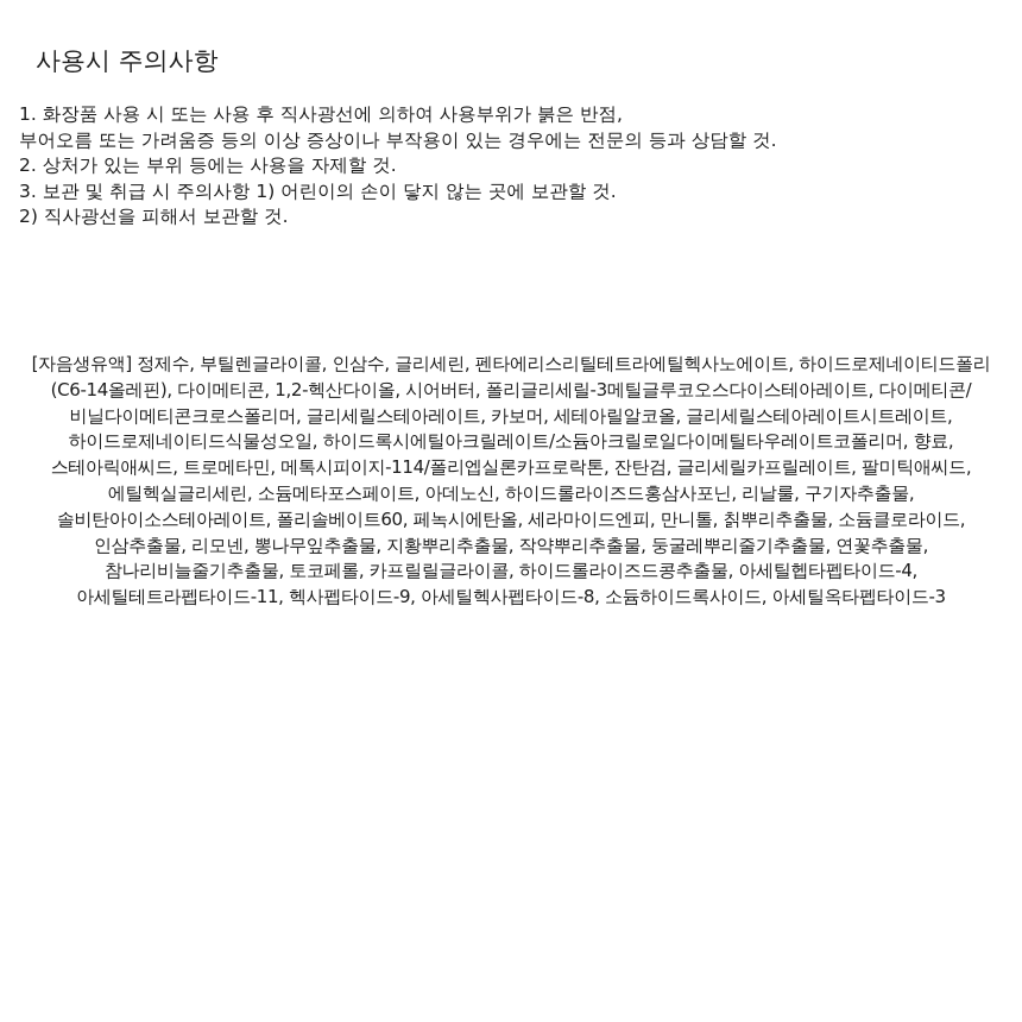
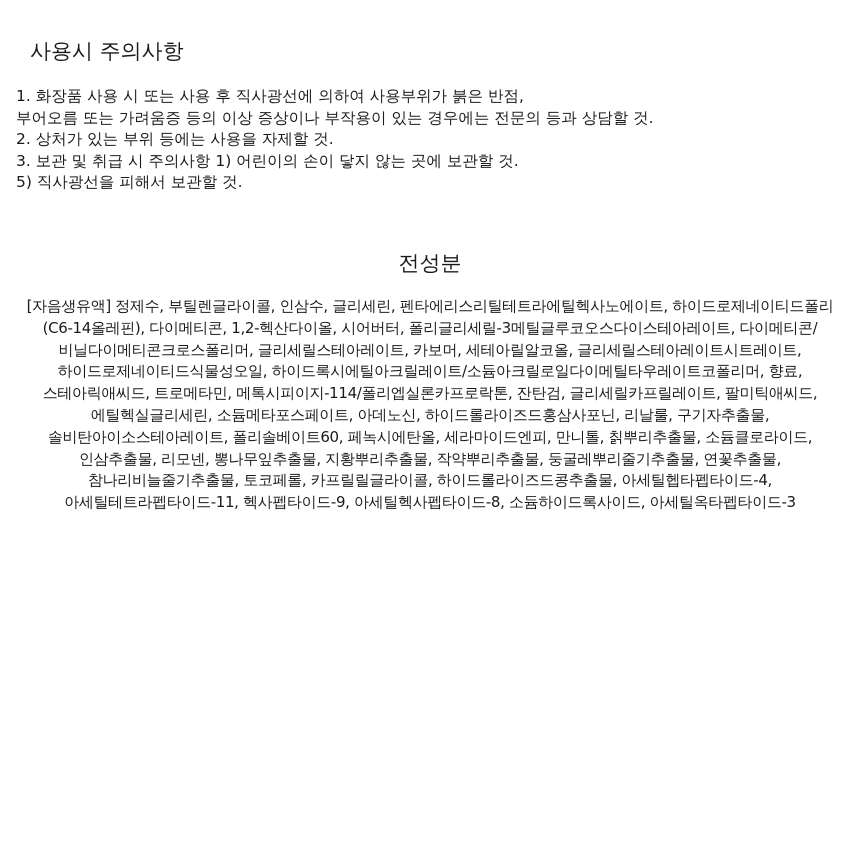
  사용시 주의사항
  1. 화장품 사용 시 또는 사용 후 직사광선에 의하여 사용부위가 붉은 반점,
  부어오름 또는 가려움증 등의 이상 증상이나 부작용이 있는 경우에는 전문의 등과 상담할 것.
  2. 상처가 있는 부위 등에는 사용을 자제할 것.
  3. 보관 및 취급 시 주의사항 1) 어린이의 손이 닿지 않는 곳에 보관할 것.
- 2) 직사광선을 피해서 보관할 것.
+ 5) 직사광선을 피해서 보관할 것.
+ 전성분
  [자음생유액] 정제수, 부틸렌글라이콜, 인삼수, 글리세린, 펜타에리스리틸테트라에틸헥사노에이트, 하이드로제네이티드폴리(C6-14올레핀), 다이메티콘, 1,2-헥산다이올, 시어버터, 폴리글리세릴-3메틸글루코오스다이스테아레이트, 다이메티콘/비닐다이메티콘크로스폴리머, 글리세릴스테아레이트, 카보머, 세테아릴알코올, 글리세릴스테아레이트시트레이트, 하이드로제네이티드식물성오일, 하이드록시에틸아크릴레이트/소듐아크릴로일다이메틸타우레이트코폴리머, 향료, 스테아릭애씨드, 트로메타민, 메톡시피이지-114/폴리엡실론카프로락톤, 잔탄검, 글리세릴카프릴레이트, 팔미틱애씨드, 에틸헥실글리세린, 소듐메타포스페이트, 아데노신, 하이드롤라이즈드홍삼사포닌, 리날룰, 구기자추출물, 솔비탄아이소스테아레이트, 폴리솔베이트60, 페녹시에탄올, 세라마이드엔피, 만니톨, 칡뿌리추출물, 소듐클로라이드, 인삼추출물, 리모넨, 뽕나무잎추출물, 지황뿌리추출물, 작약뿌리추출물, 둥굴레뿌리줄기추출물, 연꽃추출물, 참나리비늘줄기추출물, 토코페롤, 카프릴릴글라이콜, 하이드롤라이즈드콩추출물, 아세틸헵타펩타이드-4, 아세틸테트라펩타이드-11, 헥사펩타이드-9, 아세틸헥사펩타이드-8, 소듐하이드록사이드, 아세틸옥타펩타이드-3
